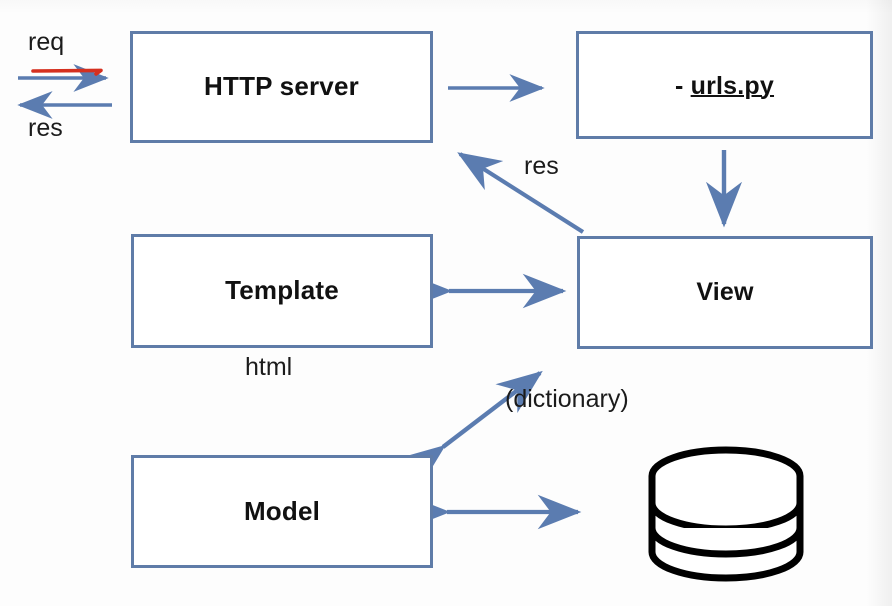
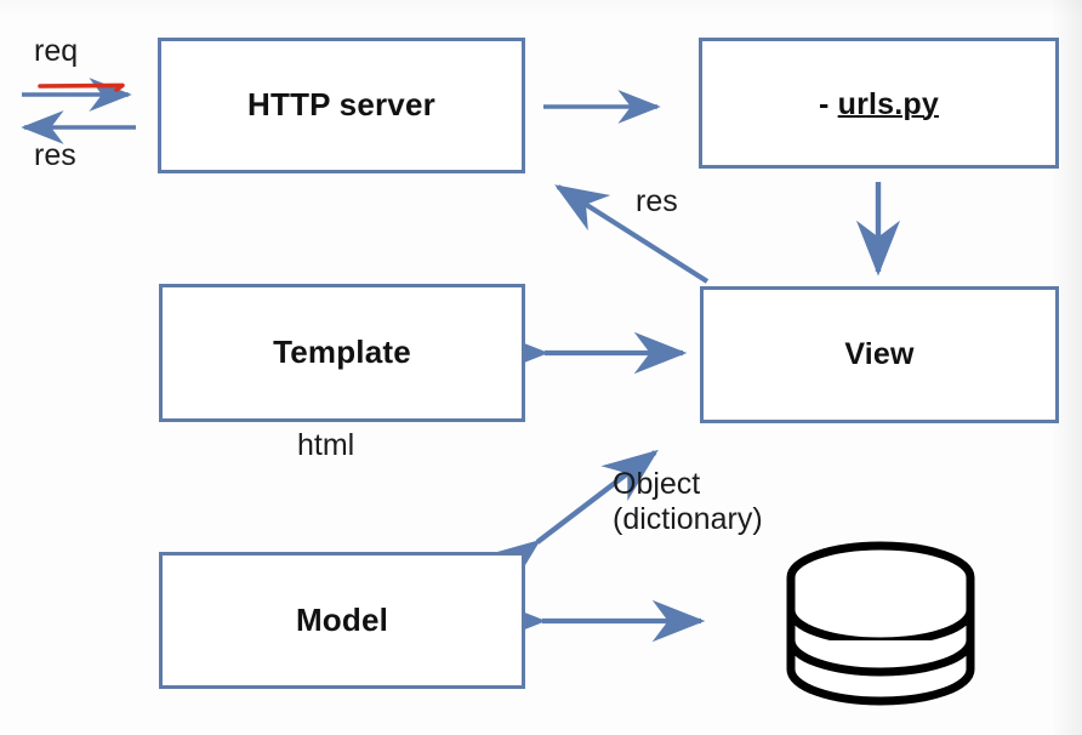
  HTTP server
  - urls.py
  Template
  View
  Model
  req
  res
  res
  html
+ Object
  (dictionary)
